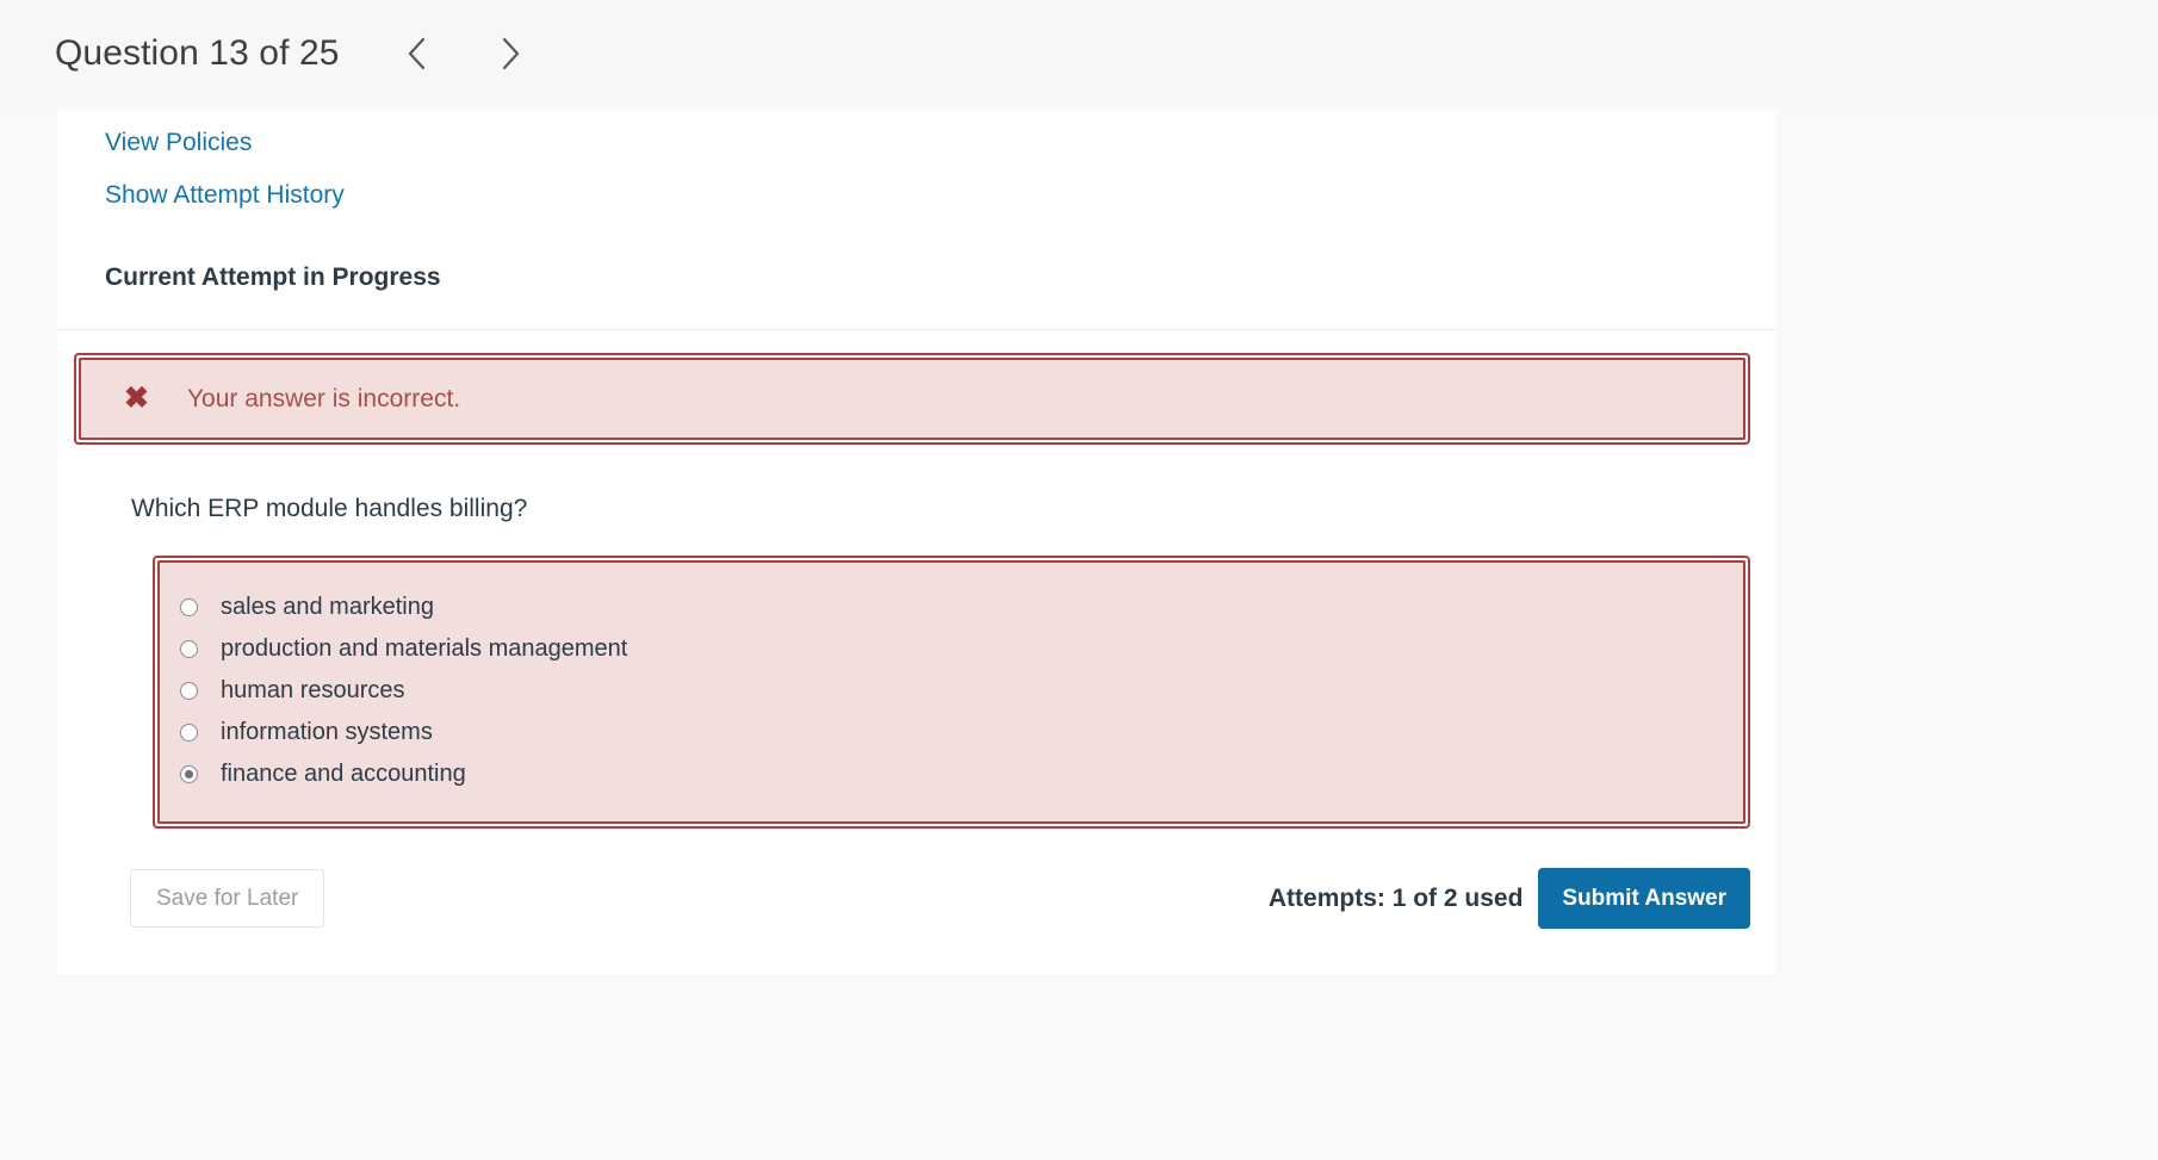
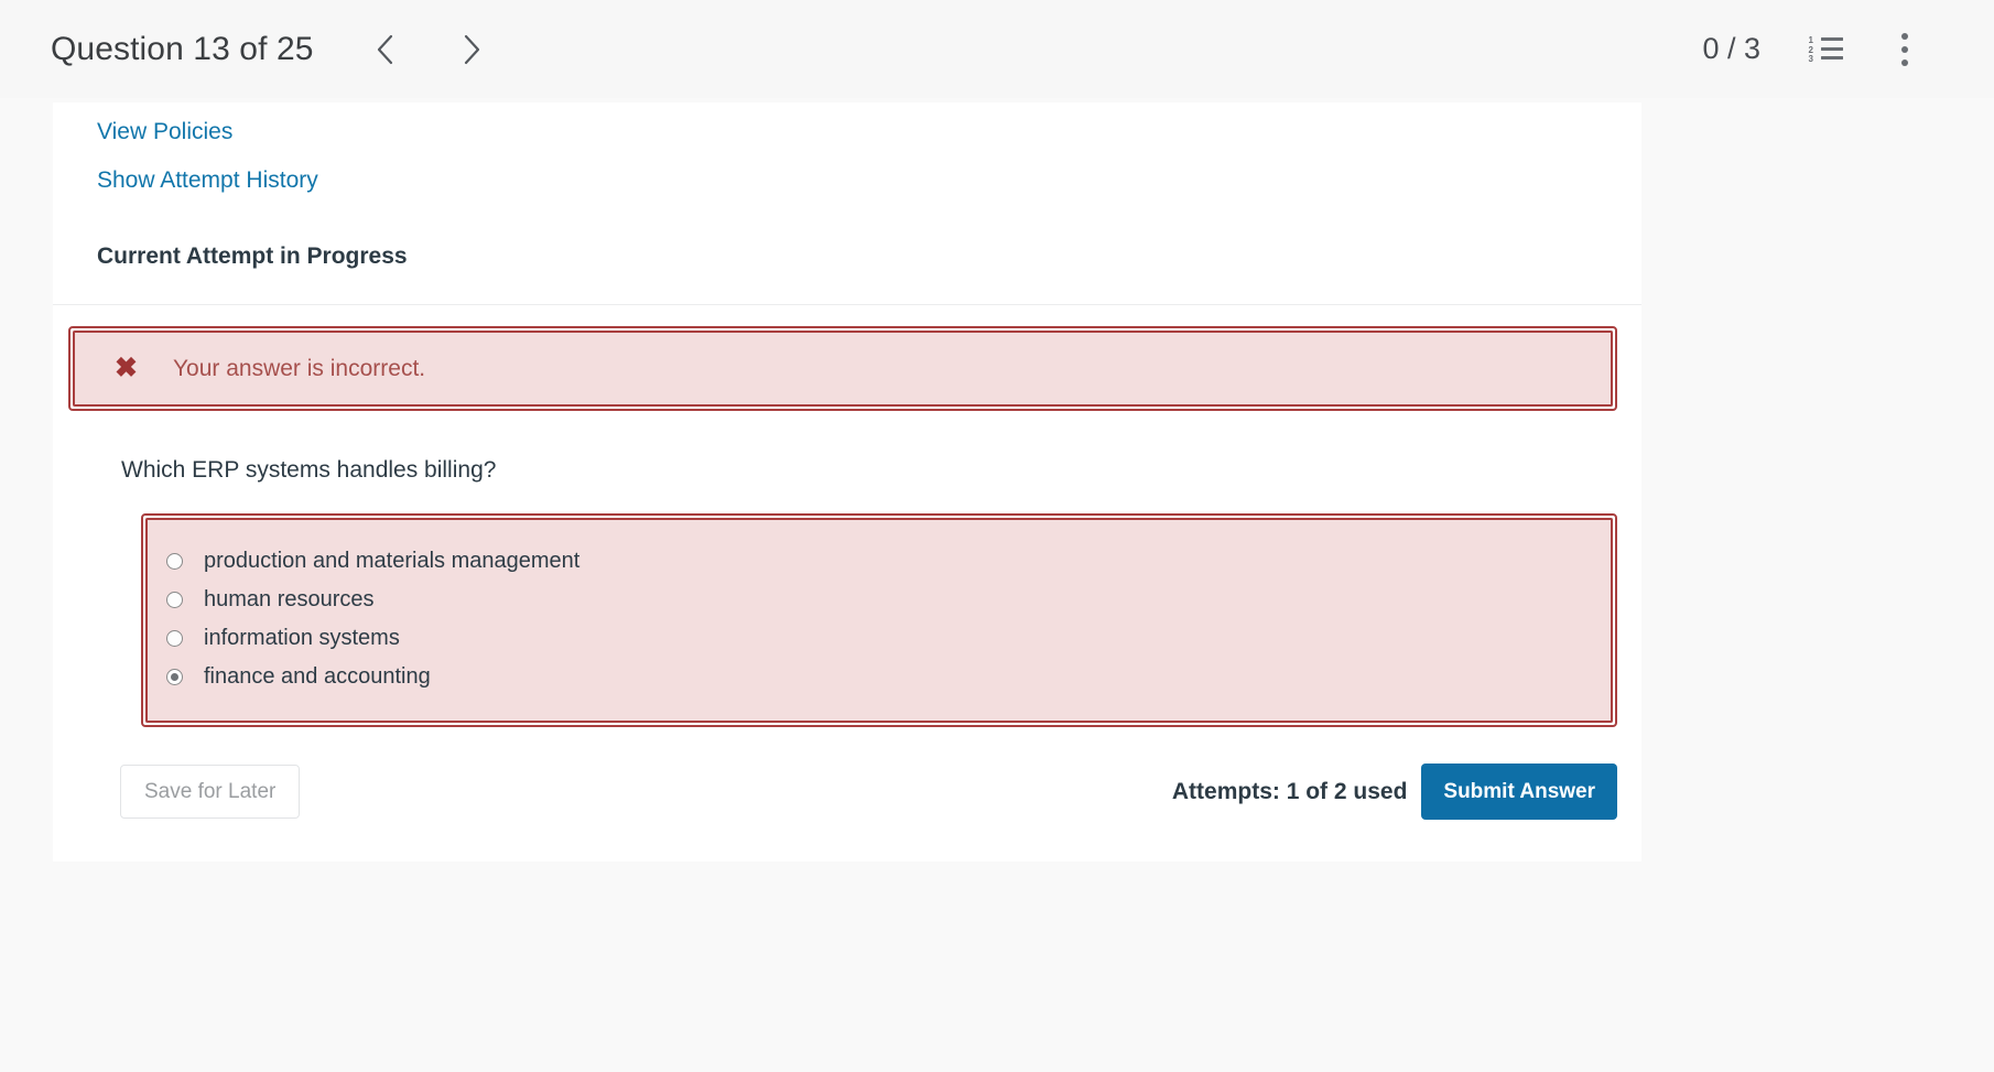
  Question 13 of 25
+ 0 / 3
+ 1
+ 2
+ 3
  View Policies
  Show Attempt History
  Current Attempt in Progress
  ✖
  Your answer is incorrect.
- Which ERP module handles billing?
+ Which ERP systems handles billing?
- sales and marketing
  production and materials management
  human resources
  information systems
  finance and accounting
  Save for Later
  Attempts: 1 of 2 used
  Submit Answer
